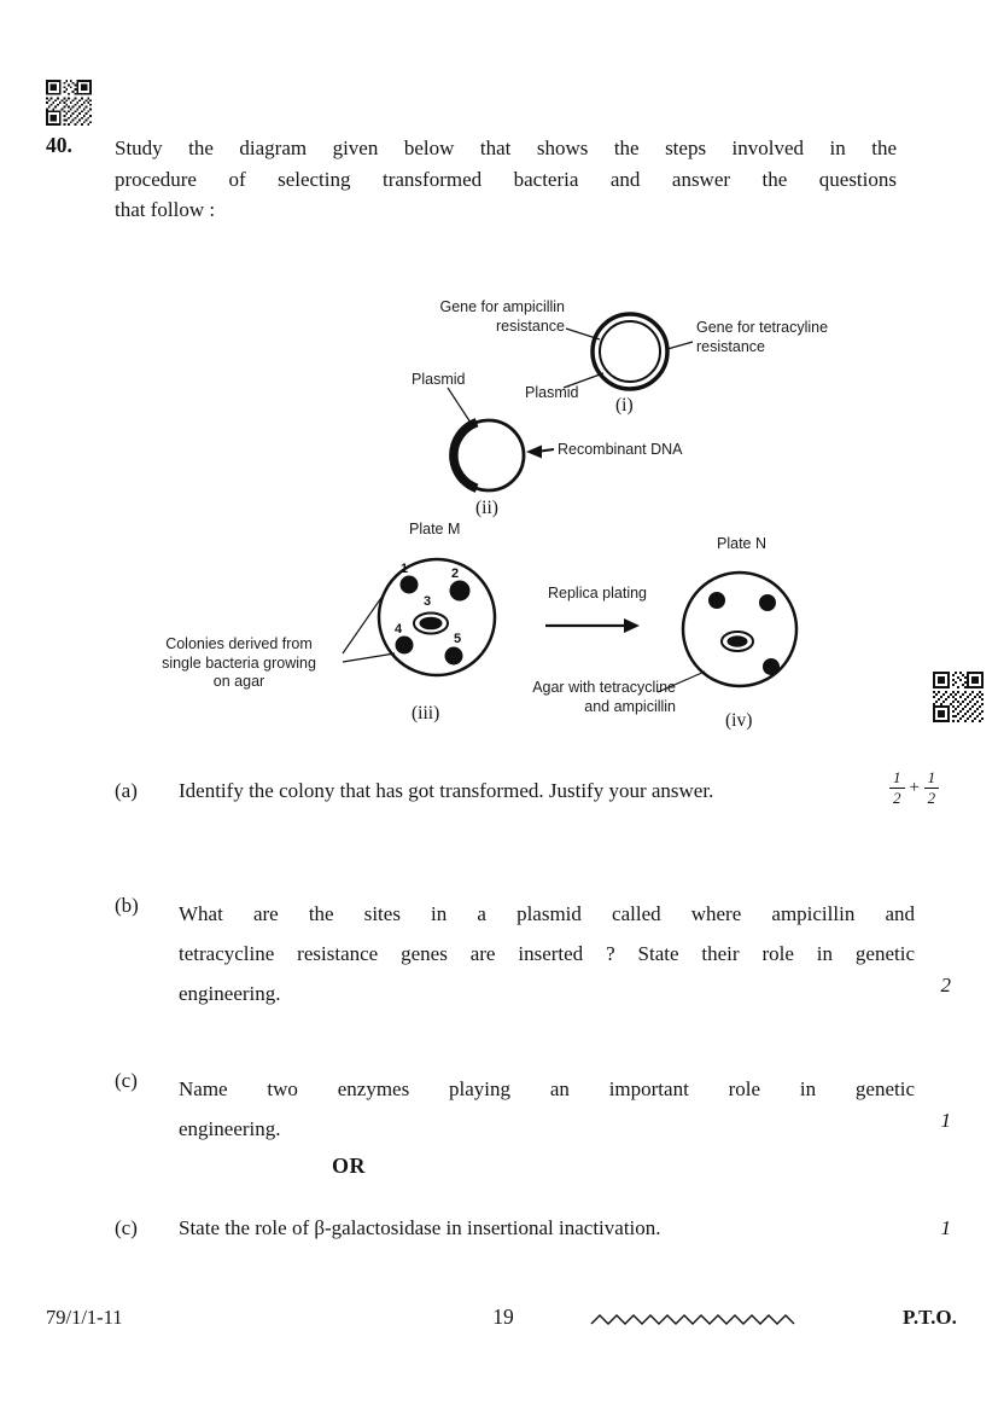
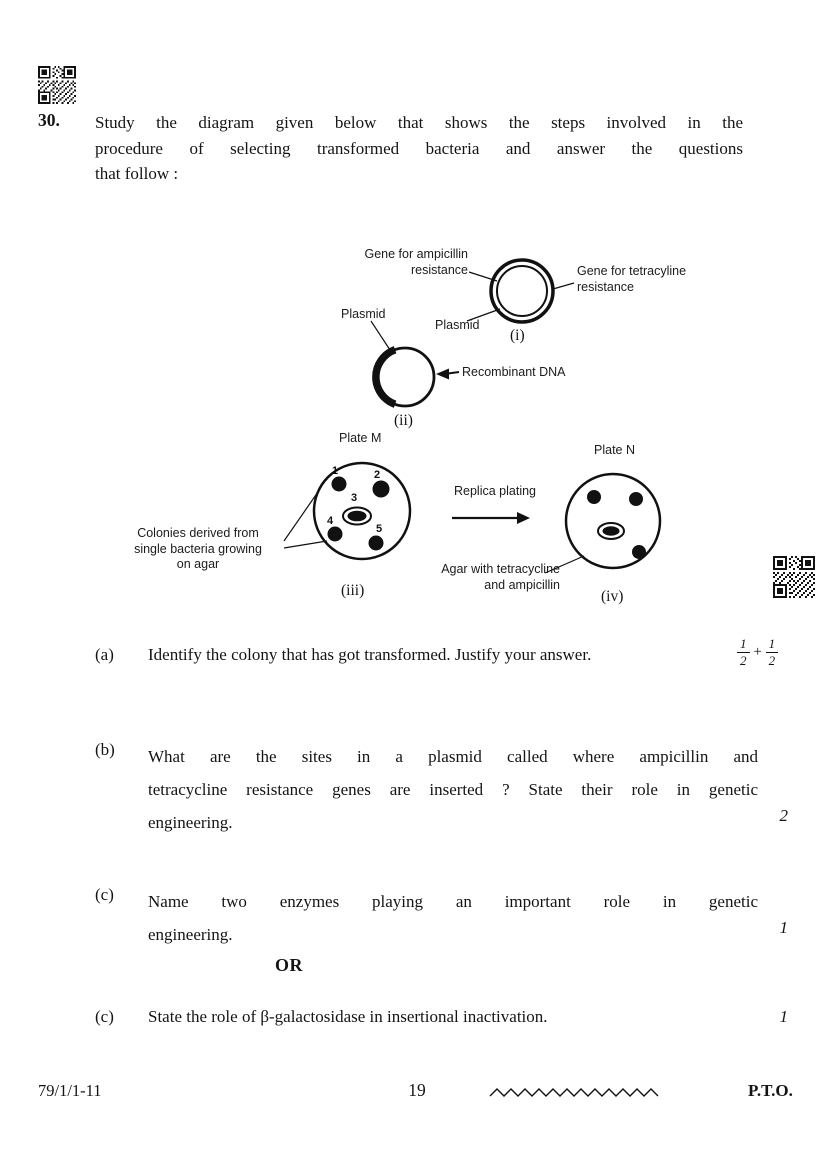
- 40.
+ 30.
  Study the diagram given below that shows the steps involved in the
  procedure of selecting transformed bacteria and answer the questions
  that follow :
  Gene for ampicillin
  resistance
  Gene for tetracyline
  resistance
  Plasmid
  Plasmid
  (i)
  Recombinant DNA
  (ii)
  Plate M
  Plate N
  Replica plating
  Colonies derived from
  single bacteria growing
  on agar
  Agar with tetracycline
  and ampicillin
  (iii)
  (iv)
  1
  2
  3
  4
  5
  (a)
  Identify the colony that has got transformed. Justify your answer.
  1
  2
  +
  1
  2
  (b)
  What are the sites in a plasmid called where ampicillin and
  tetracycline resistance genes are inserted ? State their role in genetic
  engineering.
  2
  (c)
  Name two enzymes playing an important role in genetic
  engineering.
  1
  OR
  (c)
  State the role of β-galactosidase in insertional inactivation.
  1
  79/1/1-11
  19
  P.T.O.
